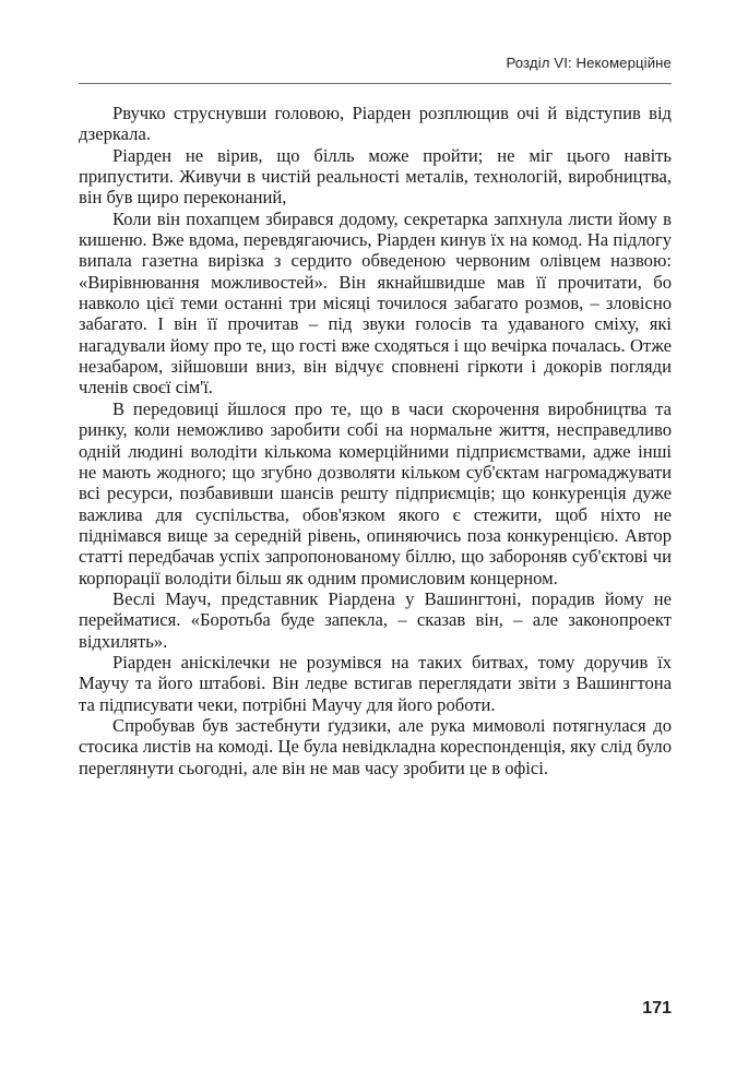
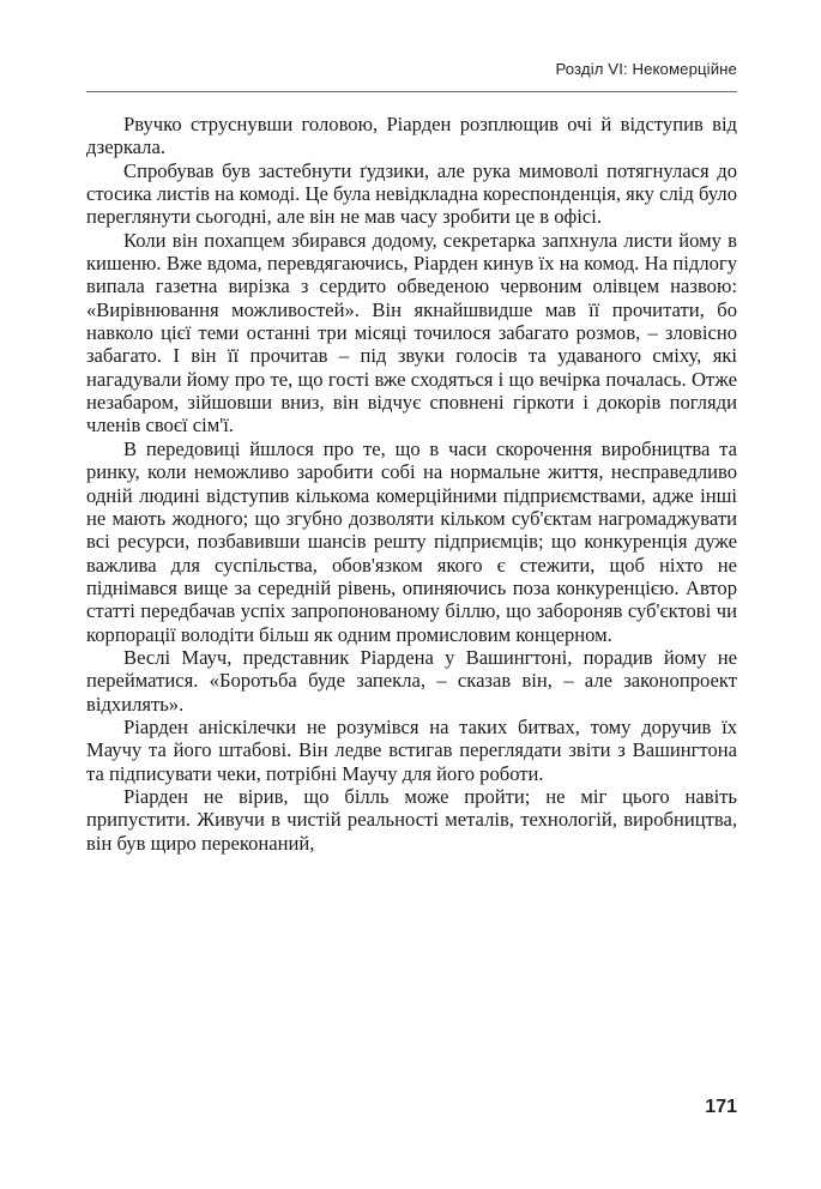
  Розділ VI: Некомерційне
  Рвучко струснувши головою, Ріарден розплющив очі й відступив від дзеркала.
- Ріарден не вірив, що білль може пройти; не міг цього навіть припустити. Живучи в чистій реальності металів, технологій, виробництва, він був щиро переконаний,
+ Спробував був застебнути ґудзики, але рука мимоволі потягнулася до стосика листів на комоді. Це була невідкладна кореспонденція, яку слід було переглянути сьогодні, але він не мав часу зробити це в офісі.
  Коли він похапцем збирався додому, секретарка запхнула листи йому в кишеню. Вже вдома, перевдягаючись, Ріарден кинув їх на комод. На підлогу випала газетна вирізка з сердито обведеною червоним олівцем назвою: «Вирівнювання можливостей». Він якнайшвидше мав її прочитати, бо навколо цієї теми останні три місяці точилося забагато розмов, – зловісно забагато. І він її прочитав – під звуки голосів та удаваного сміху, які нагадували йому про те, що гості вже сходяться і що вечірка почалась. Отже незабаром, зійшовши вниз, він відчує сповнені гіркоти і докорів погляди членів своєї сім'ї.
- В передовиці йшлося про те, що в часи скорочення виробництва та ринку, коли неможливо заробити собі на нормальне життя, несправедливо одній людині володіти кількома комерційними підприємствами, адже інші не мають жодного; що згубно дозволяти кільком суб'єктам нагромаджувати всі ресурси, позбавивши шансів решту підприємців; що конкуренція дуже важлива для суспільства, обов'язком якого є стежити, щоб ніхто не піднімався вище за середній рівень, опиняючись поза конкуренцією. Автор статті передбачав успіх запропонованому біллю, що забороняв суб'єктові чи корпорації володіти більш як одним промисловим концерном.
+ В передовиці йшлося про те, що в часи скорочення виробництва та ринку, коли неможливо заробити собі на нормальне життя, несправедливо одній людині відступив кількома комерційними підприємствами, адже інші не мають жодного; що згубно дозволяти кільком суб'єктам нагромаджувати всі ресурси, позбавивши шансів решту підприємців; що конкуренція дуже важлива для суспільства, обов'язком якого є стежити, щоб ніхто не піднімався вище за середній рівень, опиняючись поза конкуренцією. Автор статті передбачав успіх запропонованому біллю, що забороняв суб'єктові чи корпорації володіти більш як одним промисловим концерном.
  Веслі Мауч, представник Ріардена у Вашингтоні, порадив йому не перейматися. «Боротьба буде запекла, – сказав він, – але законопроект відхилять».
  Ріарден аніскілечки не розумівся на таких битвах, тому доручив їх Маучу та його штабові. Він ледве встигав переглядати звіти з Вашингтона та підписувати чеки, потрібні Маучу для його роботи.
- Спробував був застебнути ґудзики, але рука мимоволі потягнулася до стосика листів на комоді. Це була невідкладна кореспонденція, яку слід було переглянути сьогодні, але він не мав часу зробити це в офісі.
+ Ріарден не вірив, що білль може пройти; не міг цього навіть припустити. Живучи в чистій реальності металів, технологій, виробництва, він був щиро переконаний,
  171
